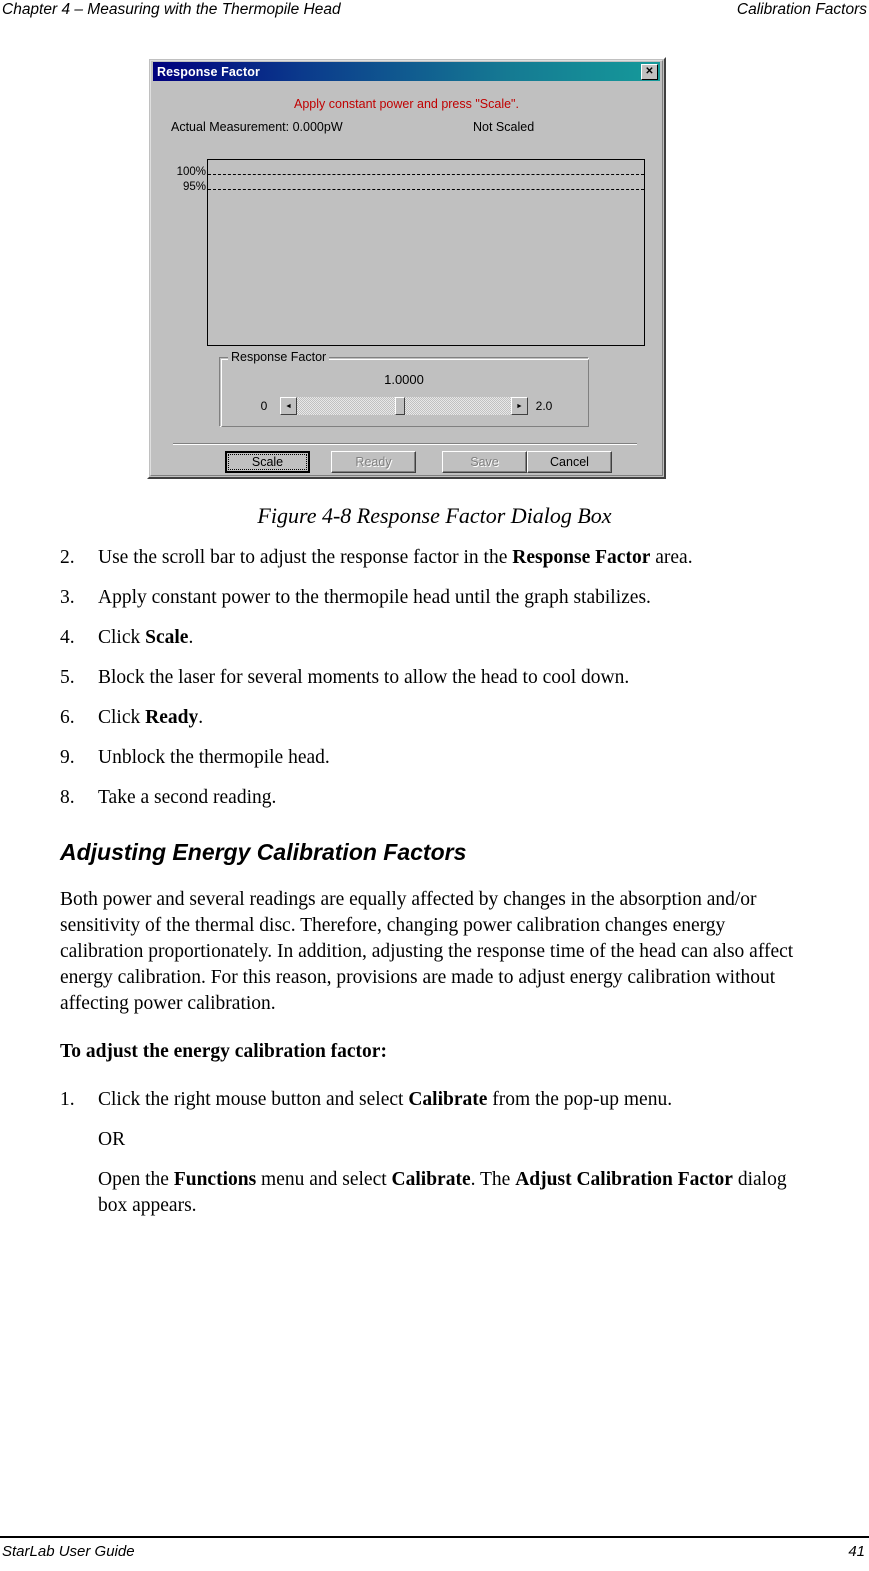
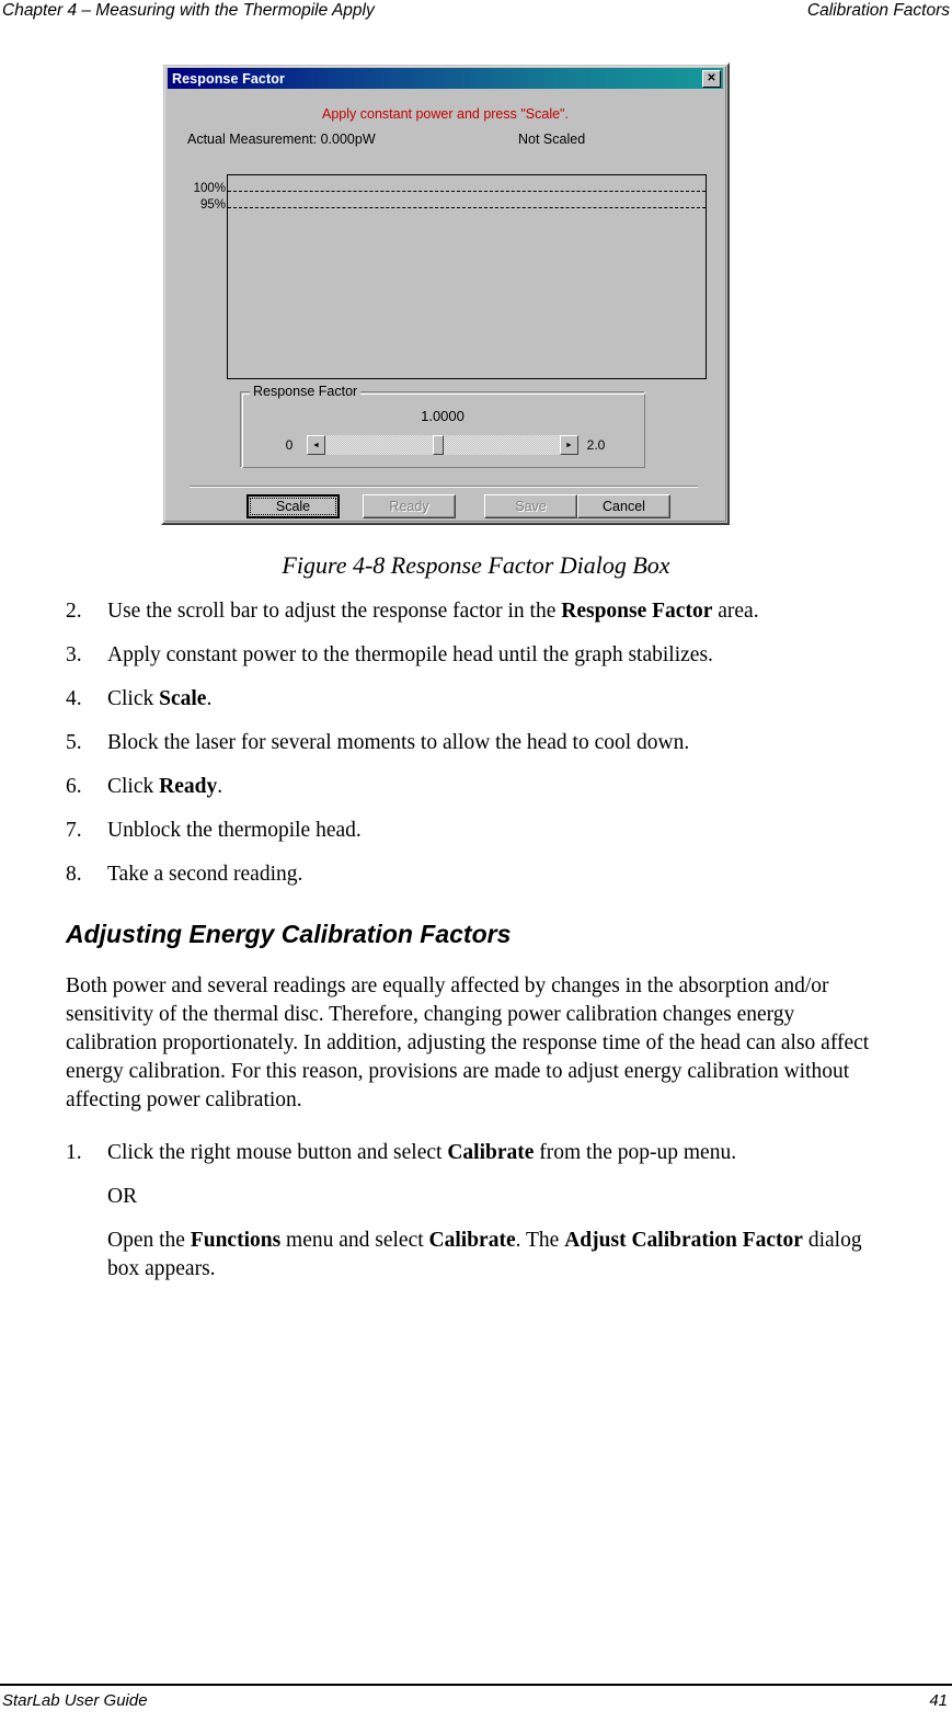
- Chapter 4 – Measuring with the Thermopile Head
+ Chapter 4 – Measuring with the Thermopile Apply
  Calibration Factors
  Response Factor
  ✕
  Apply constant power and press "Scale".
  Actual Measurement: 0.000pW
  Not Scaled
  100%
  95%
  Response Factor
  1.0000
  0
  2.0
  Scale
  Ready
  Save
  Cancel
  Figure 4-8 Response Factor Dialog Box
  2.
  Use the scroll bar to adjust the response factor in the Response Factor area.
  3.
  Apply constant power to the thermopile head until the graph stabilizes.
  4.
  Click Scale.
  5.
  Block the laser for several moments to allow the head to cool down.
  6.
  Click Ready.
- 9.
+ 7.
  Unblock the thermopile head.
  8.
  Take a second reading.
  Adjusting Energy Calibration Factors
  Both power and several readings are equally affected by changes in the absorption and/or sensitivity of the thermal disc. Therefore, changing power calibration changes energy calibration proportionately. In addition, adjusting the response time of the head can also affect energy calibration. For this reason, provisions are made to adjust energy calibration without affecting power calibration.
- To adjust the energy calibration factor:
  1.
  Click the right mouse button and select Calibrate from the pop-up menu.
  OR
  Open the Functions menu and select Calibrate. The Adjust Calibration Factor dialog box appears.
  StarLab User Guide
  41
